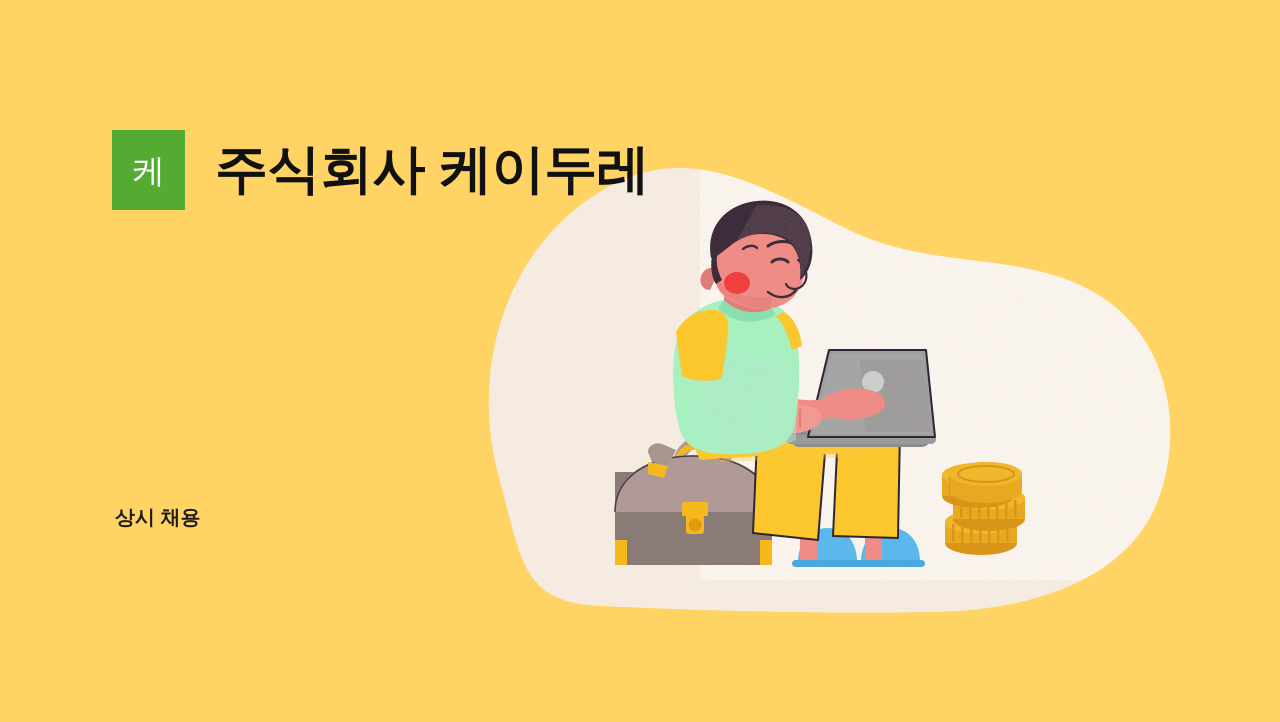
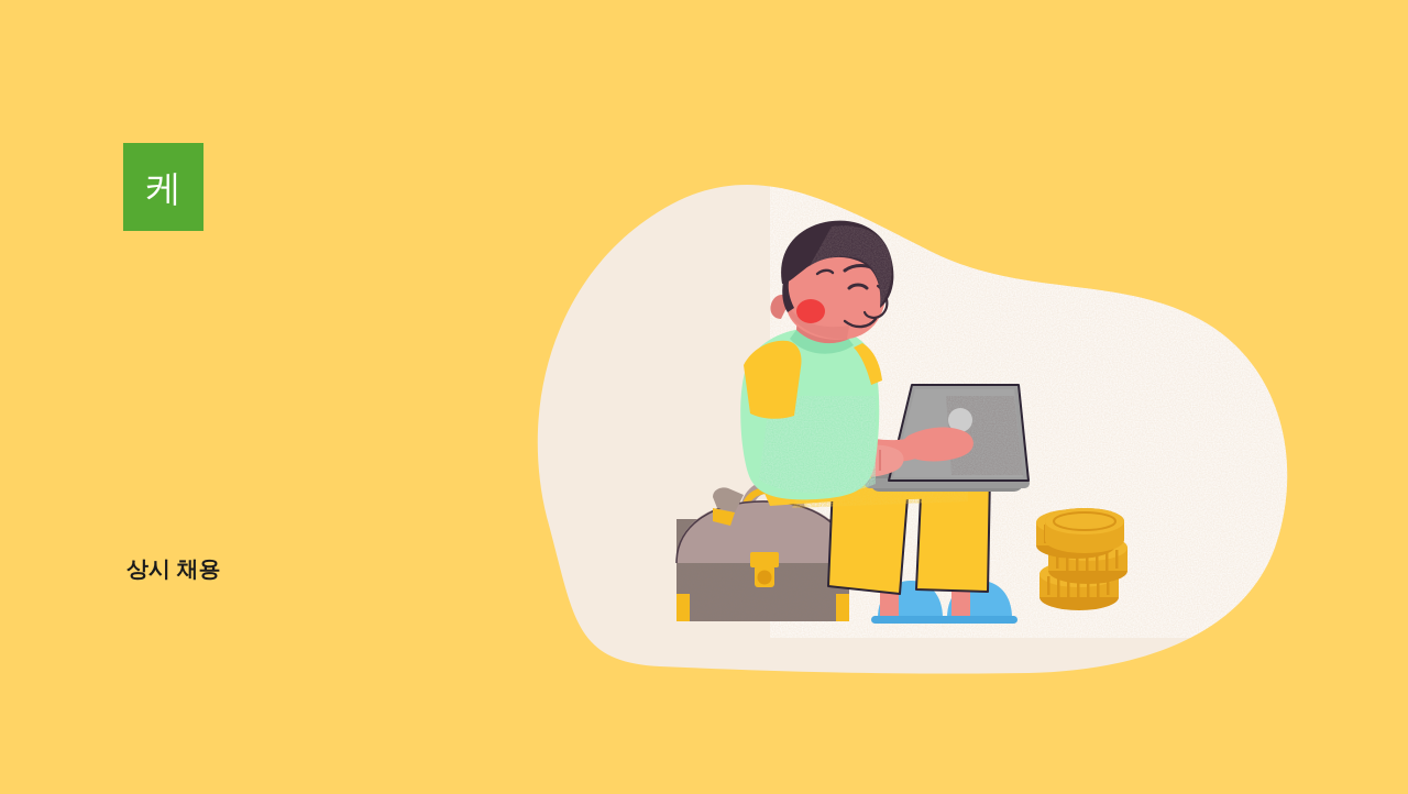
  케
- 주식회사 케이두레
  상시 채용
